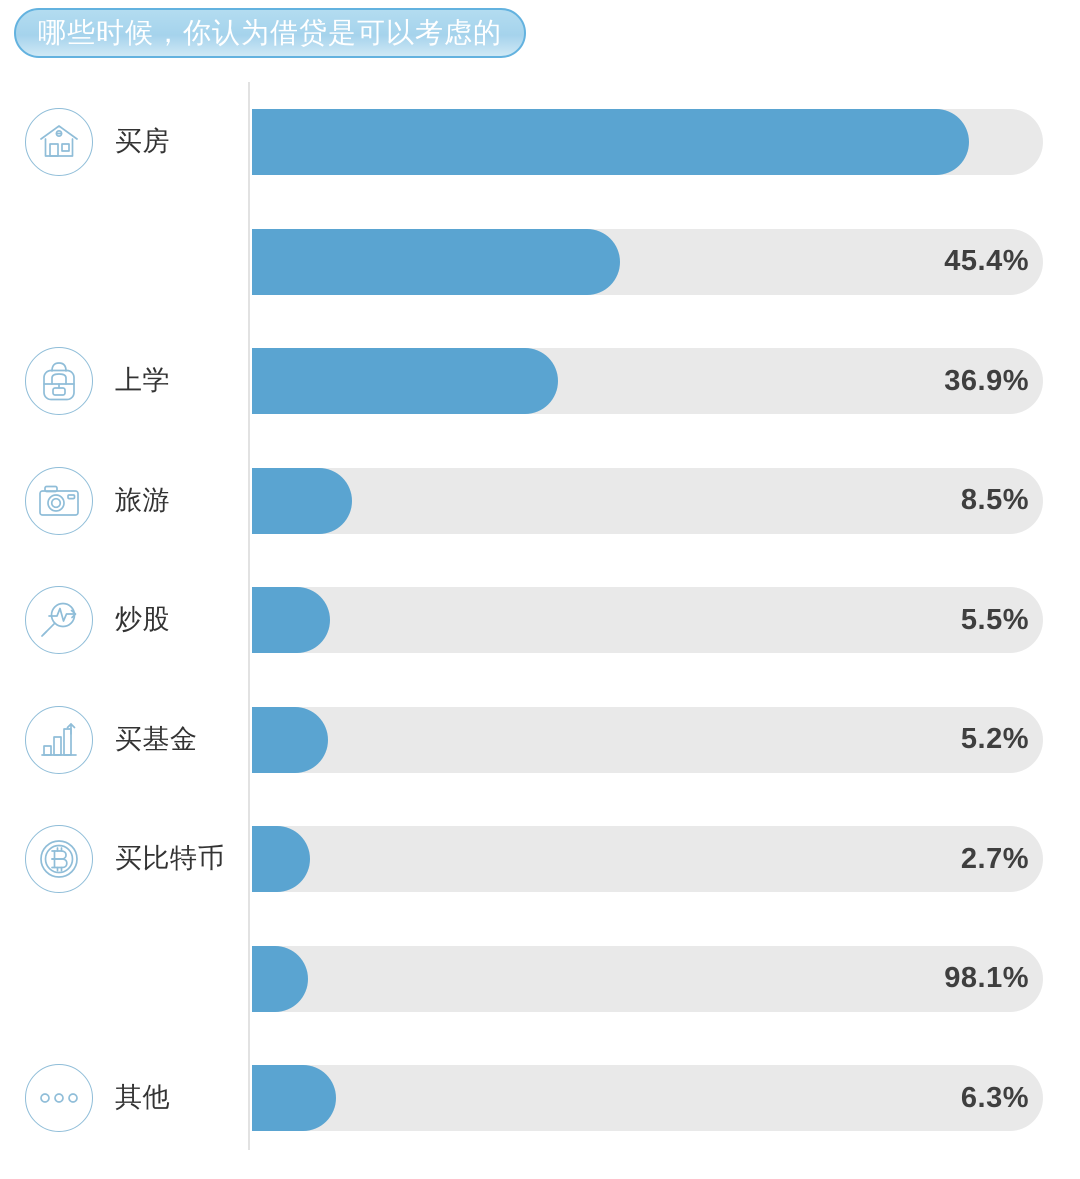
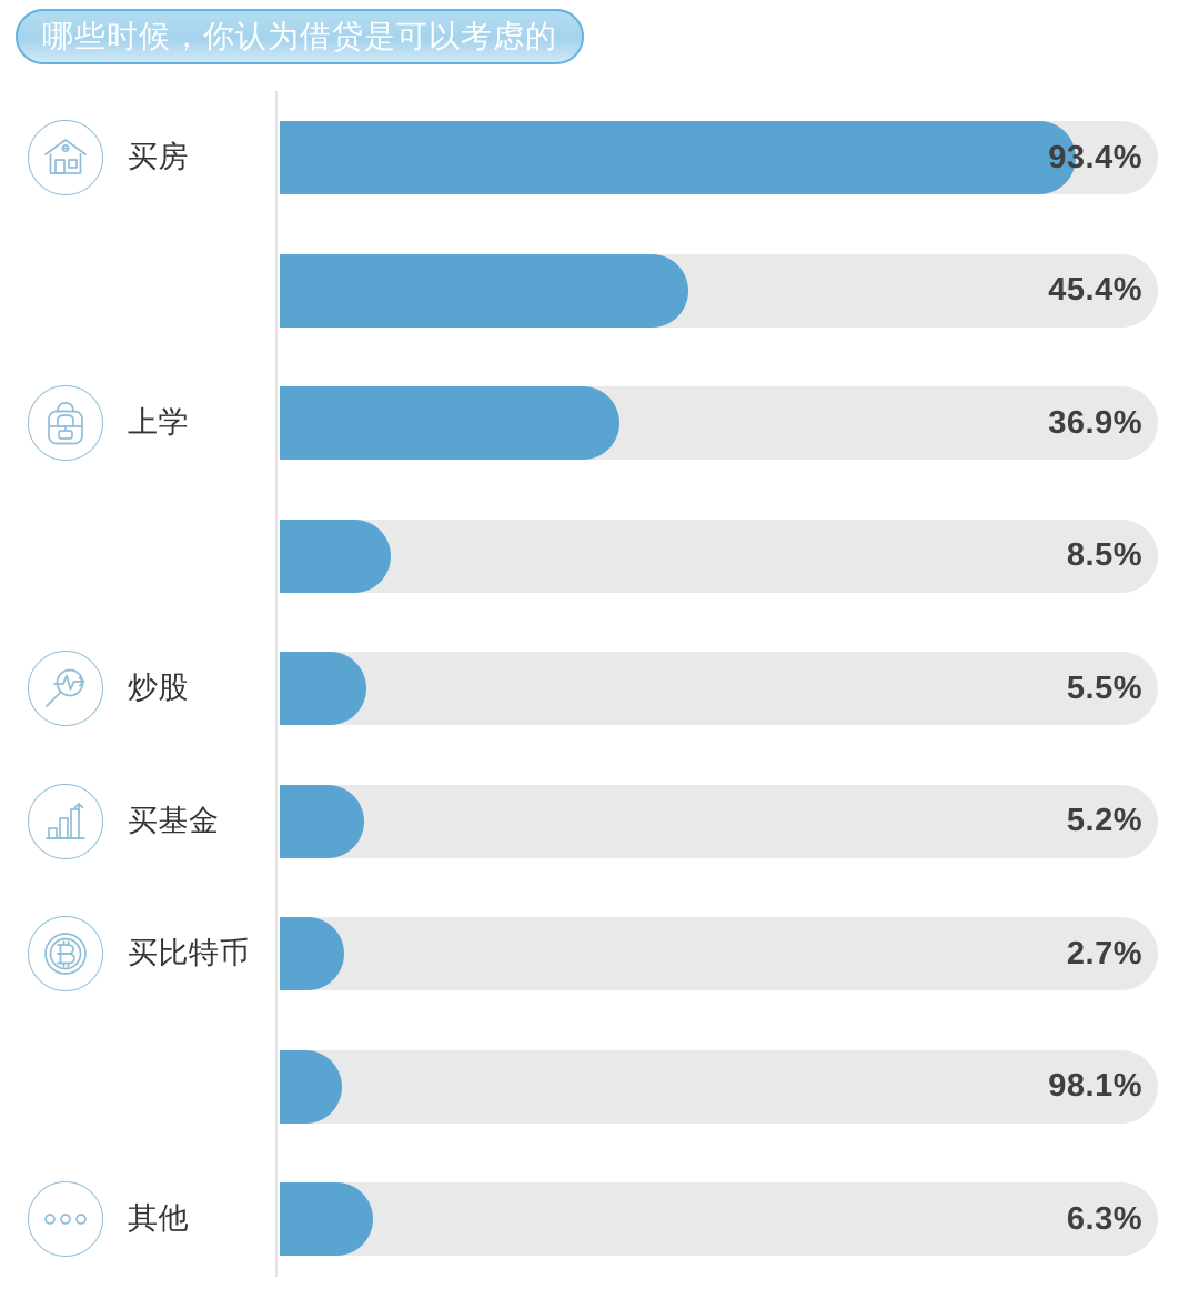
  哪些时候，你认为借贷是可以考虑的
  买房
+ 93.4%
  45.4%
  上学
  36.9%
- 旅游
  8.5%
  炒股
  5.5%
  买基金
  5.2%
  买比特币
  2.7%
  98.1%
  其他
  6.3%
